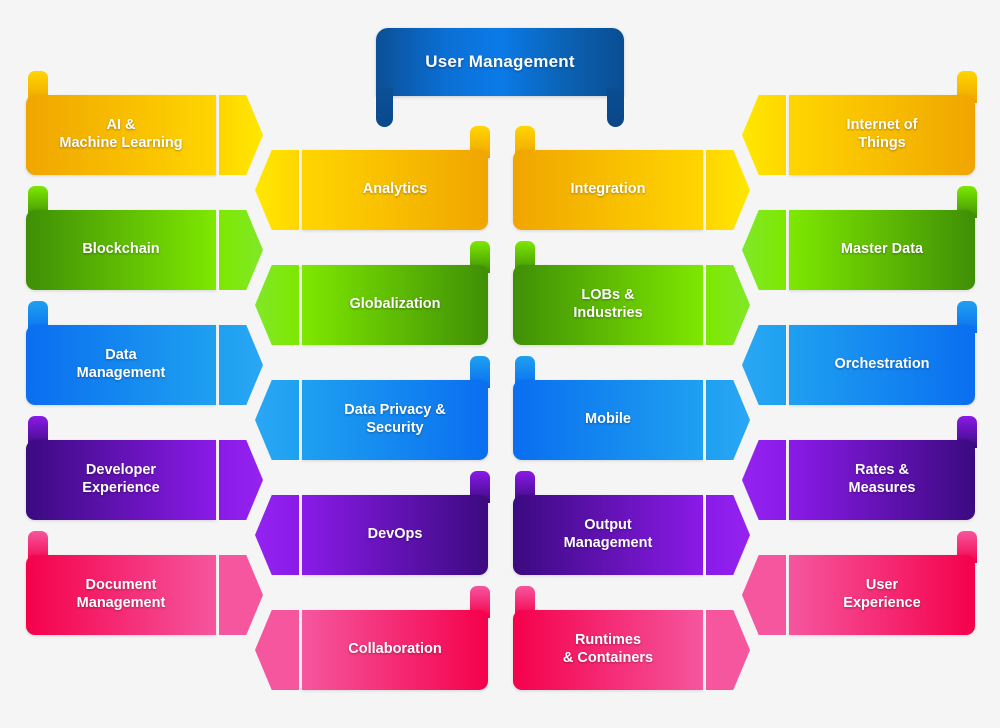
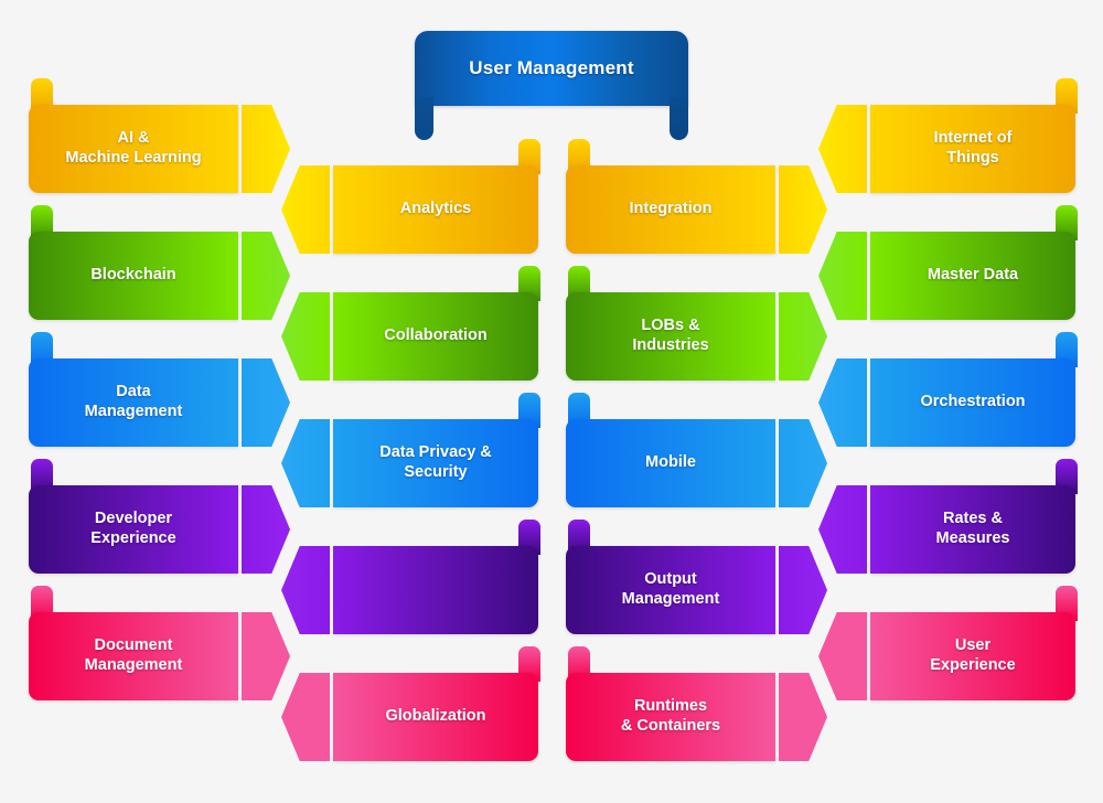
  User Management
  AI &
  Machine Learning
  Blockchain
  Data
  Management
  Developer
  Experience
  Document
  Management
  Analytics
- Globalization
+ Collaboration
  Data Privacy &
  Security
- DevOps
- Collaboration
+ Globalization
  Integration
  LOBs &
  Industries
  Mobile
  Output
  Management
  Runtimes
  & Containers
  Internet of
  Things
  Master Data
  Orchestration
  Rates &
  Measures
  User
  Experience
